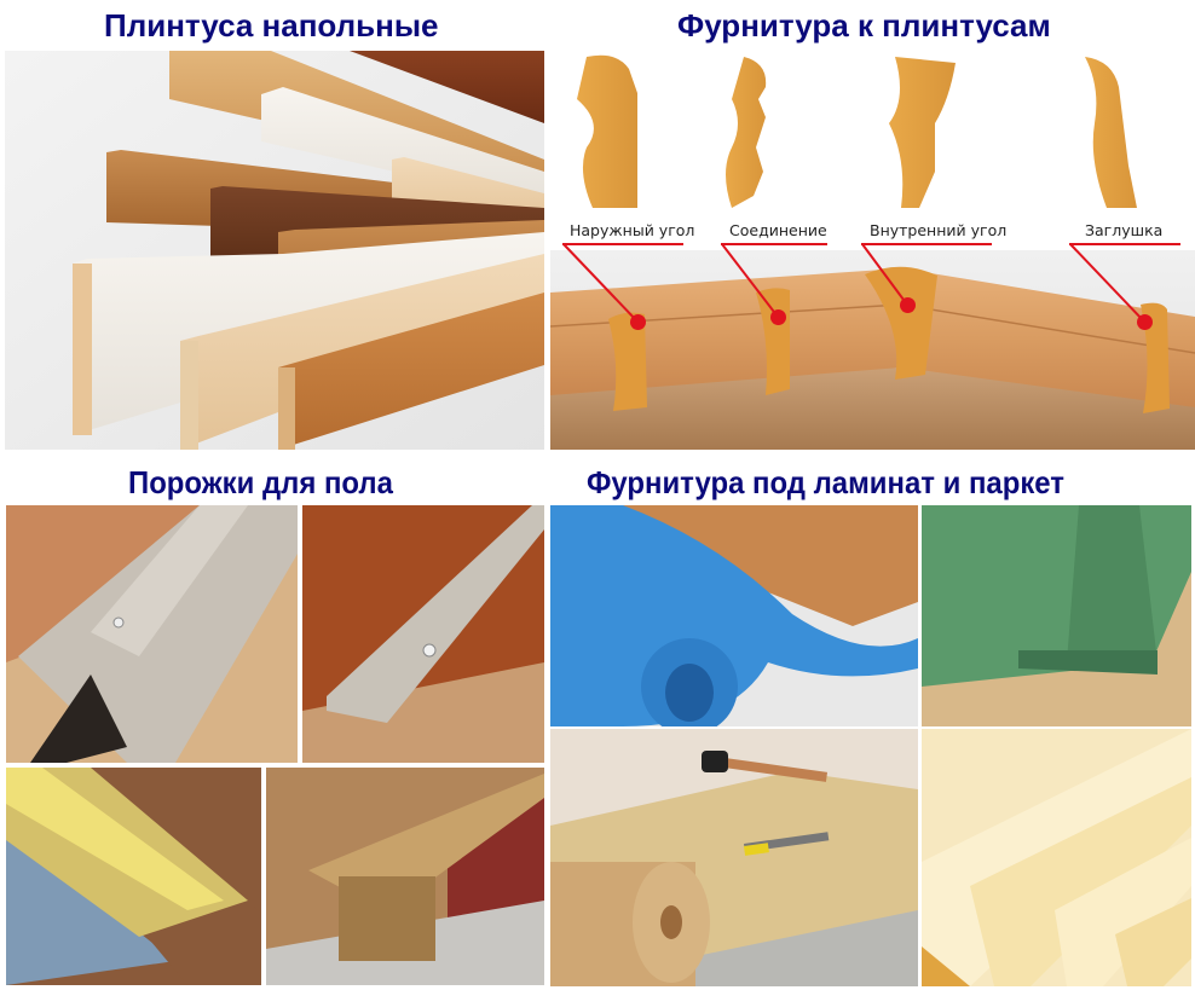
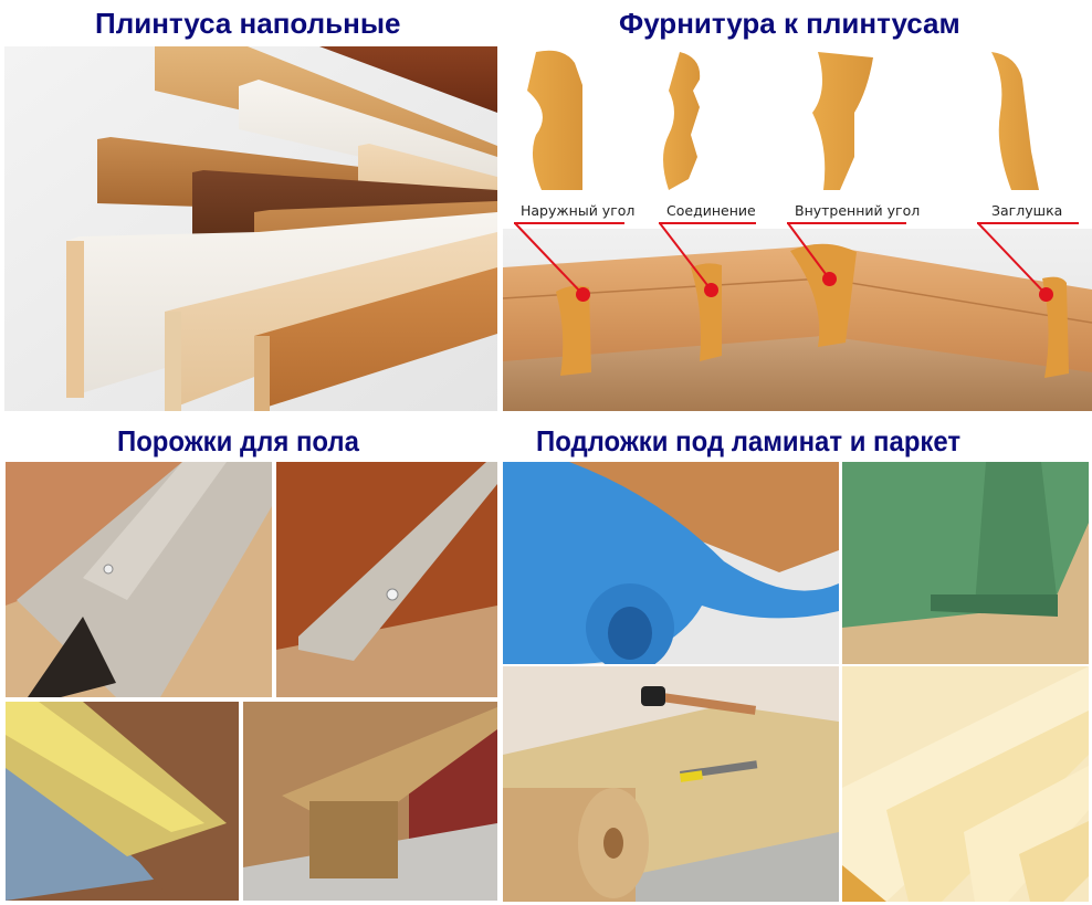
  Плинтуса напольные
  Фурнитура к плинтусам
  Порожки для пола
- Фурнитура под ламинат и паркет
+ Подложки под ламинат и паркет
  Наружный угол
  Соединение
  Внутренний угол
  Заглушка
